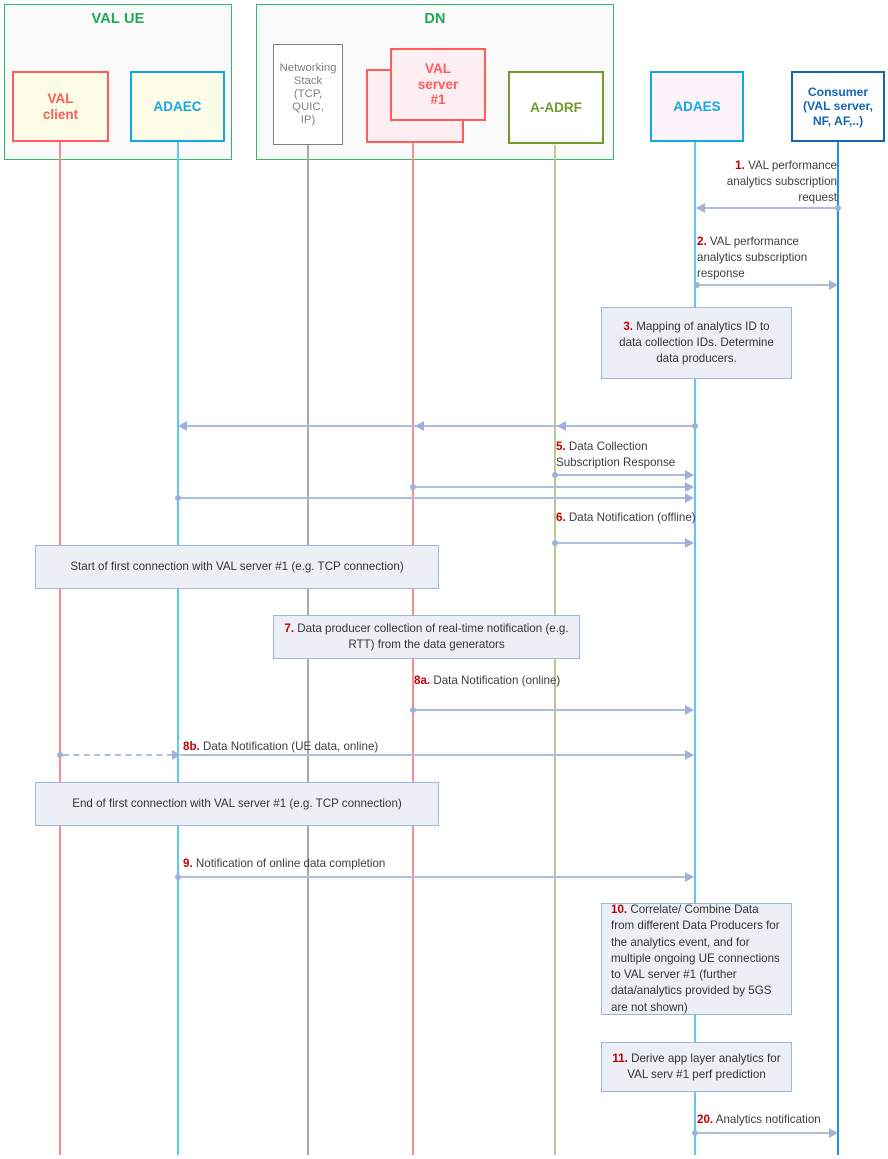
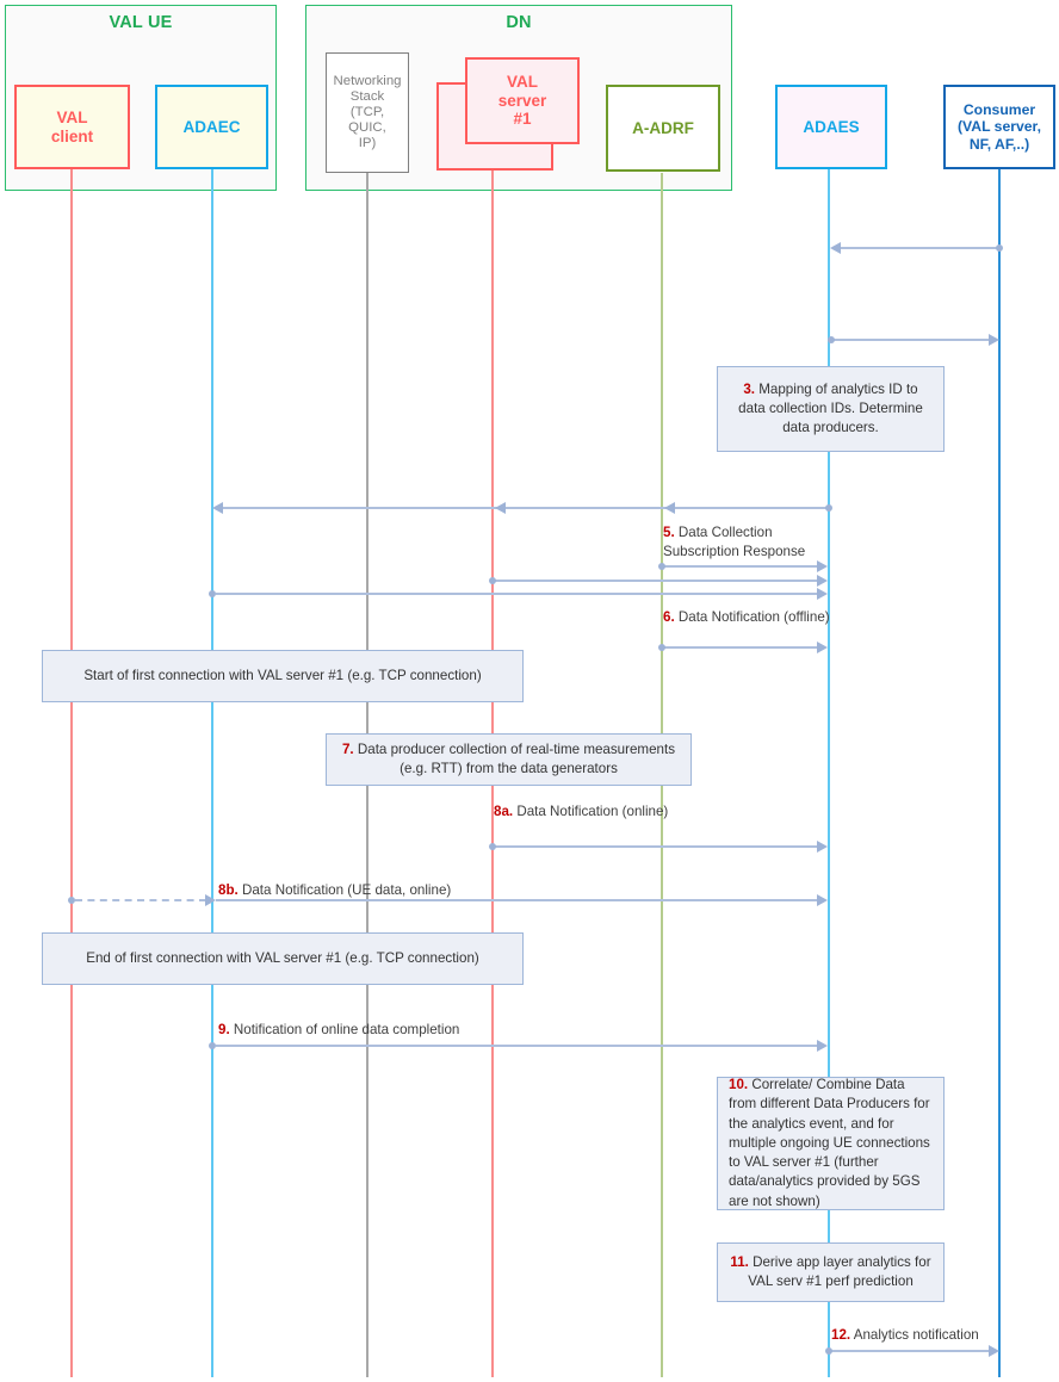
  VAL UE
  DN
  VAL
  client
  ADAEC
  Networking
  Stack
  (TCP, QUIC,
  IP)
  VAL
  server
  #1
  A-ADRF
  ADAES
  Consumer
  (VAL server,
  NF, AF,..)
- 1. VAL performance analytics subscription request
- 2. VAL performance analytics subscription response
  3. Mapping of analytics ID to data collection IDs. Determine data producers.
  5. Data Collection Subscription Response
  6. Data Notification (offline)
  Start of first connection with VAL server #1 (e.g. TCP connection)
- 7. Data producer collection of real-time notification (e.g. RTT) from the data generators
+ 7. Data producer collection of real-time measurements (e.g. RTT) from the data generators
  8a. Data Notification (online)
  8b. Data Notification (UE data, online)
  End of first connection with VAL server #1 (e.g. TCP connection)
  9. Notification of online data completion
  10. Correlate/ Combine Data from different Data Producers for the analytics event, and for multiple ongoing UE connections to VAL server #1 (further data/analytics provided by 5GS are not shown)
  11. Derive app layer analytics for VAL serv #1 perf prediction
- 20. Analytics notification
+ 12. Analytics notification
